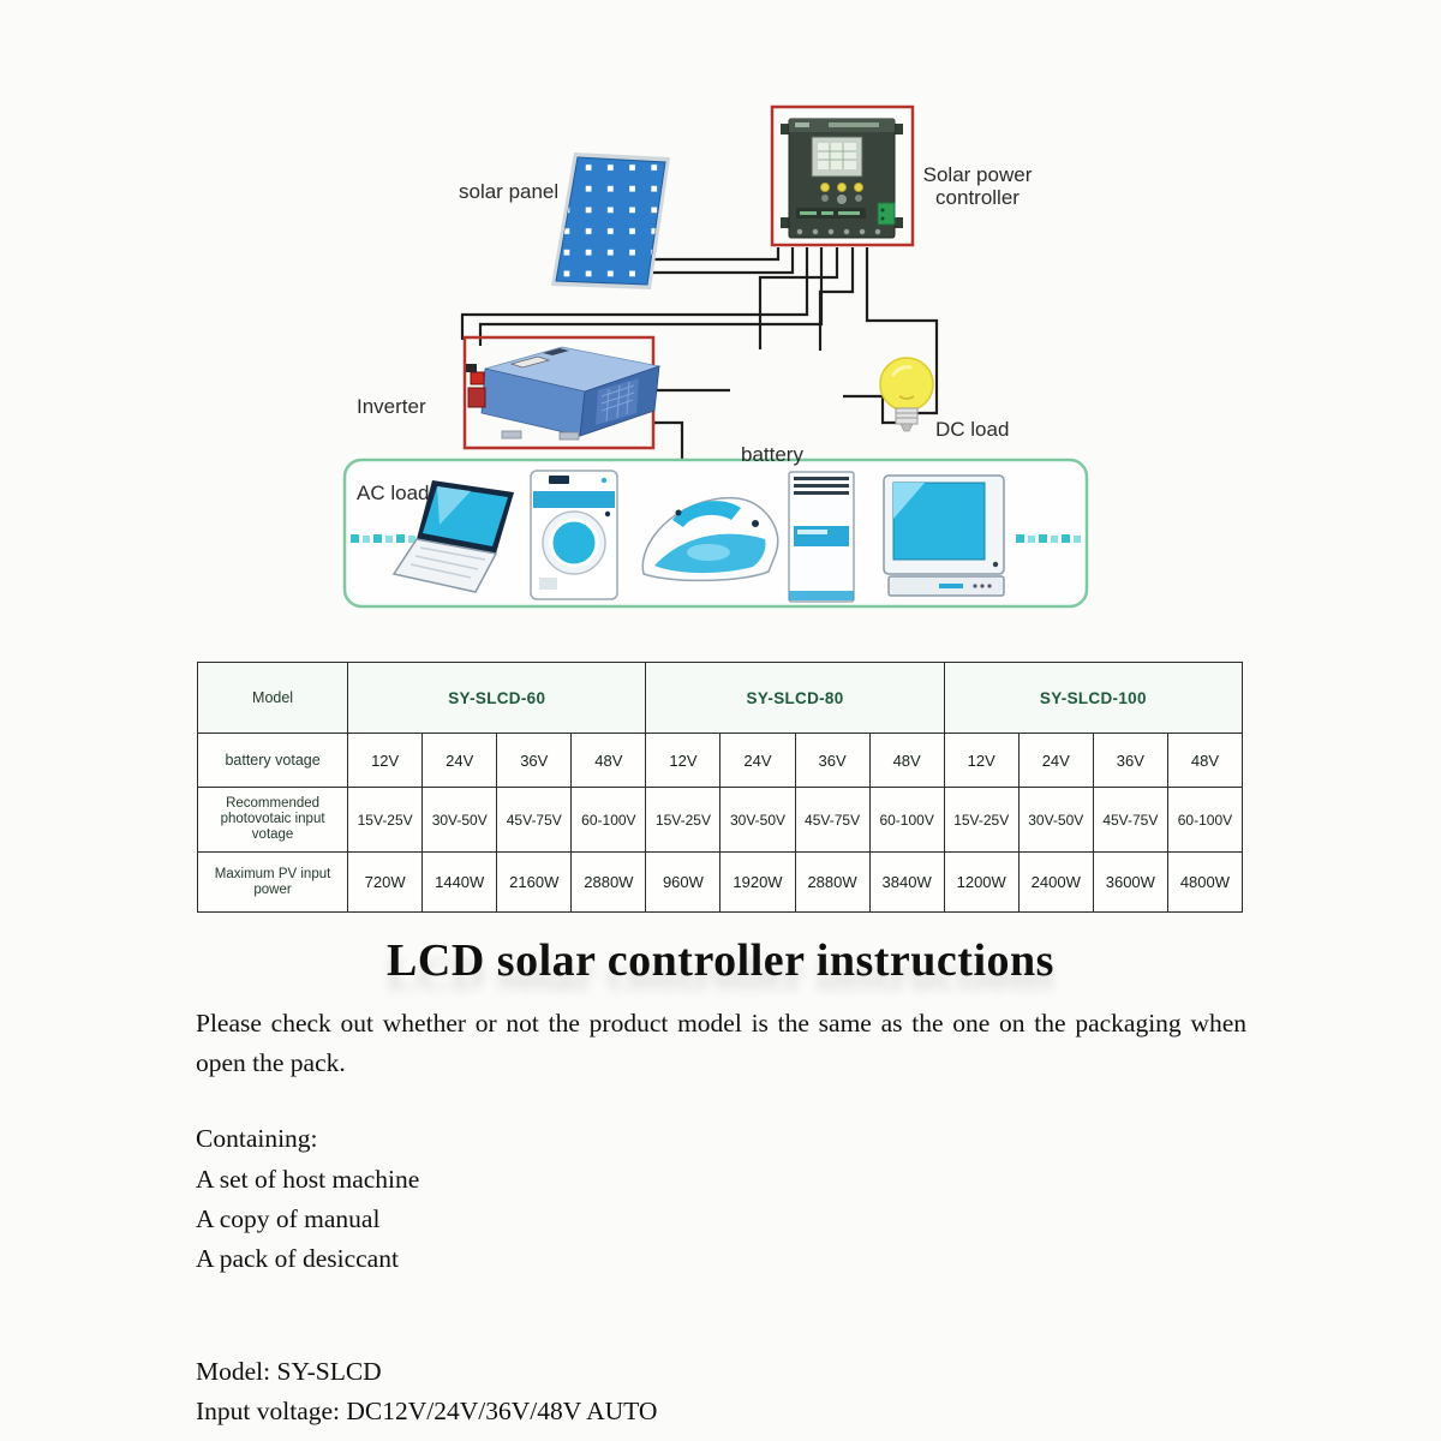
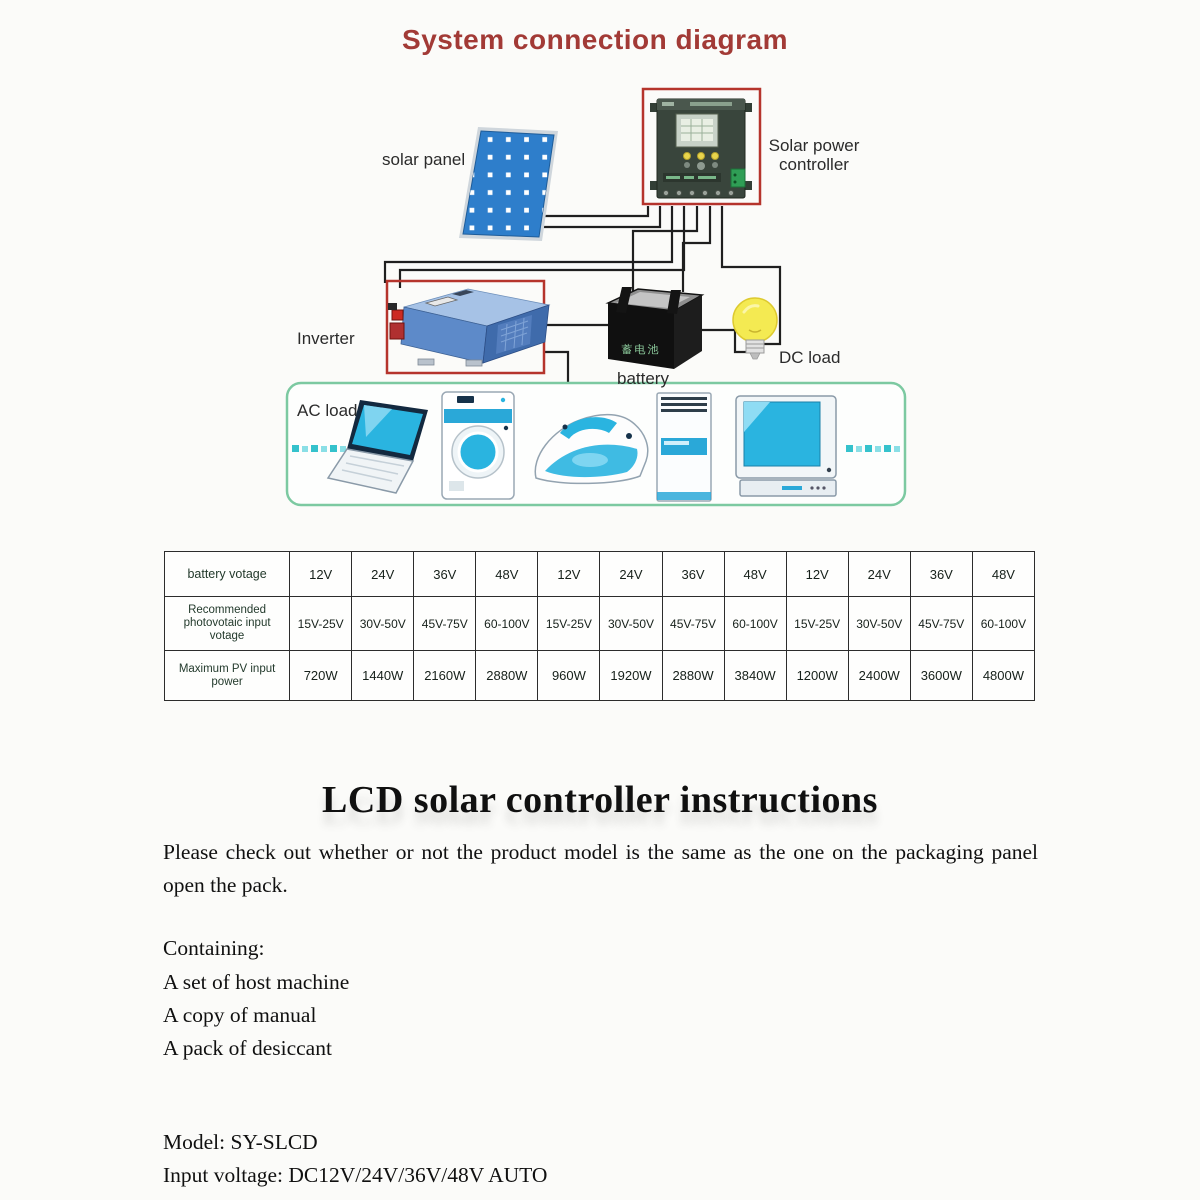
+ System connection diagram
+ 蓄电池
  solar panel
  Solar power
  controller
  Inverter
  battery
  DC load
  AC load
- Model	SY-SLCD-60	SY-SLCD-80	SY-SLCD-100
  battery votage	12V	24V	36V	48V	12V	24V	36V	48V	12V	24V	36V	48V
  Recommended photovotaic input votage	15V-25V	30V-50V	45V-75V	60-100V	15V-25V	30V-50V	45V-75V	60-100V	15V-25V	30V-50V	45V-75V	60-100V
  Maximum PV input power	720W	1440W	2160W	2880W	960W	1920W	2880W	3840W	1200W	2400W	3600W	4800W
  LCD solar controller instructions
- Please check out whether or not the product model is the same as the one on the packaging when open the pack.
+ Please check out whether or not the product model is the same as the one on the packaging panel open the pack.
  Containing:
  A set of host machine
  A copy of manual
  A pack of desiccant
  Model: SY-SLCD
  Input voltage: DC12V/24V/36V/48V AUTO
